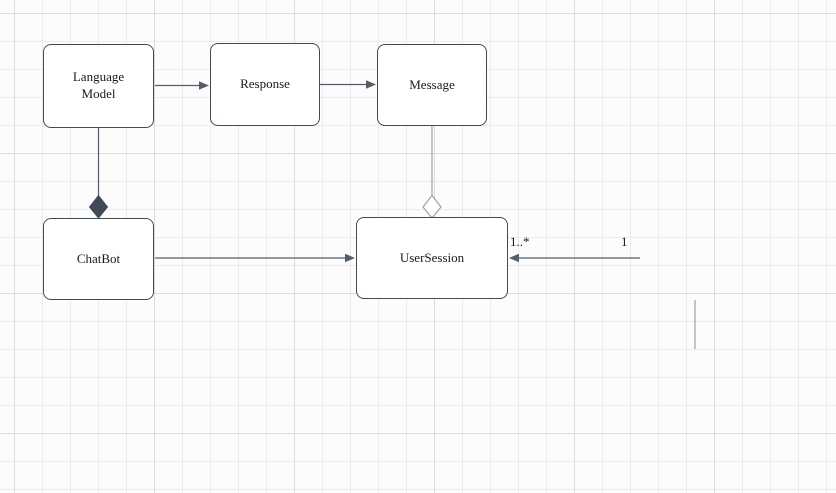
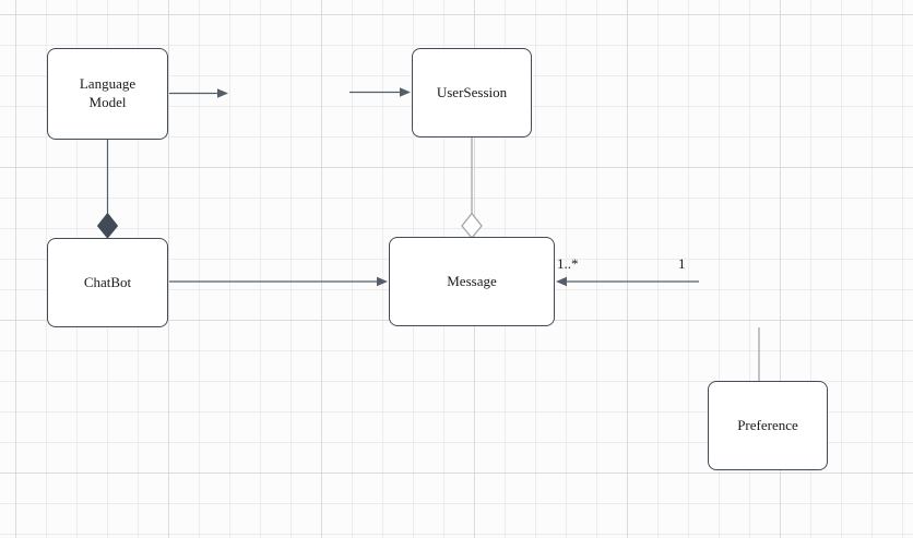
  Language Model
- Response
- Message
+ UserSession
  ChatBot
- UserSession
+ Message
+ Preference
  1..*
  1
